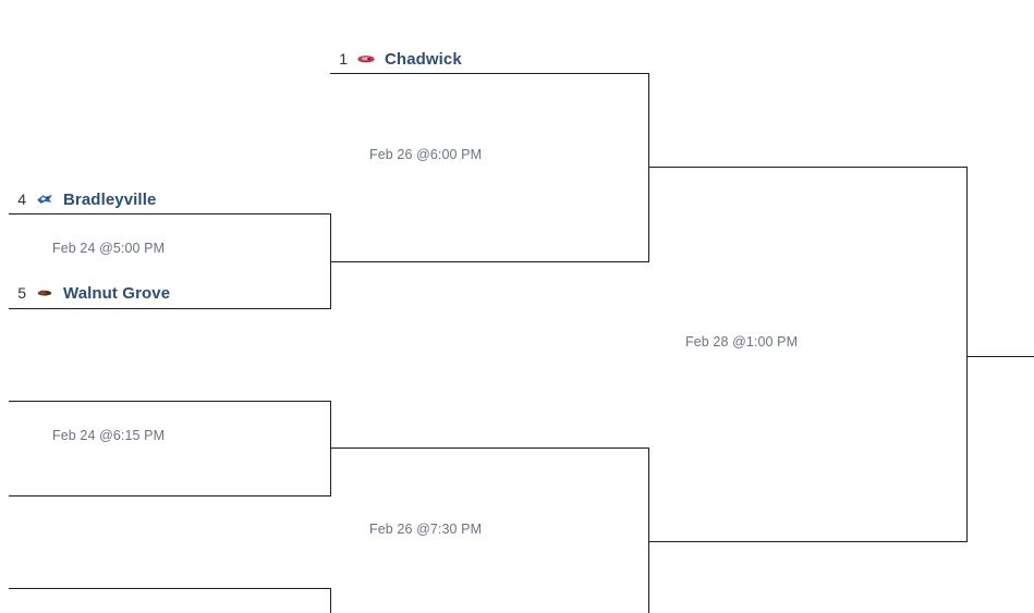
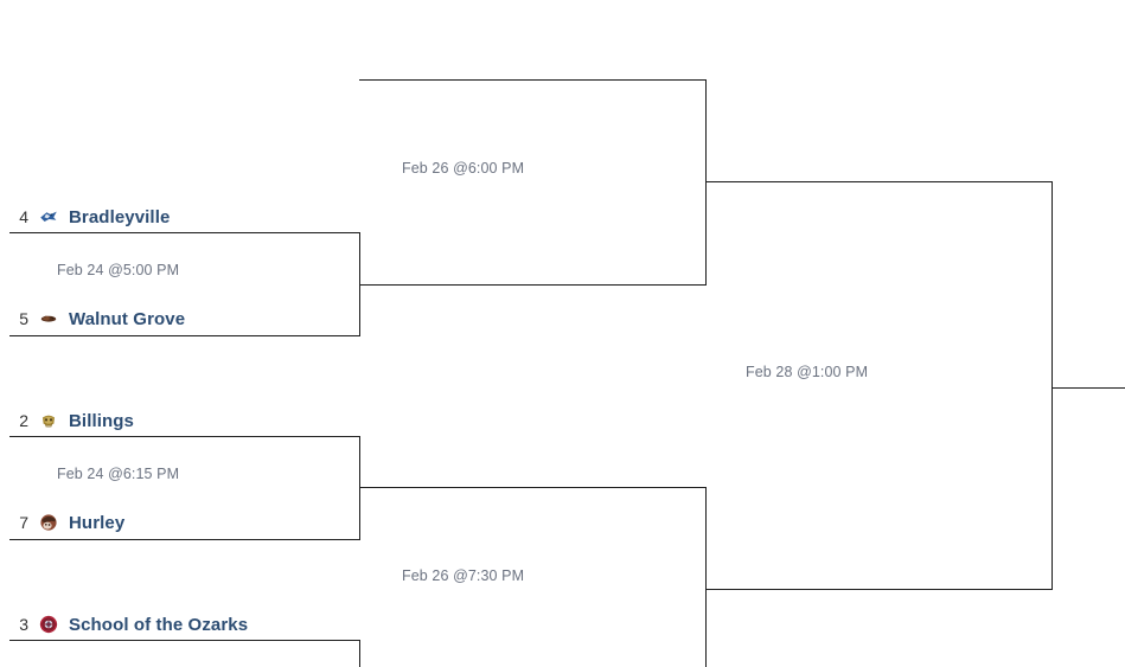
- 1
- Chadwick
  4
  Bradleyville
  5
  Walnut Grove
+ 2
+ Billings
+ 7
+ Hurley
+ 3
+ School of the Ozarks
  Feb 24 @5:00 PM
  Feb 24 @6:15 PM
  Feb 26 @6:00 PM
  Feb 26 @7:30 PM
  Feb 28 @1:00 PM
